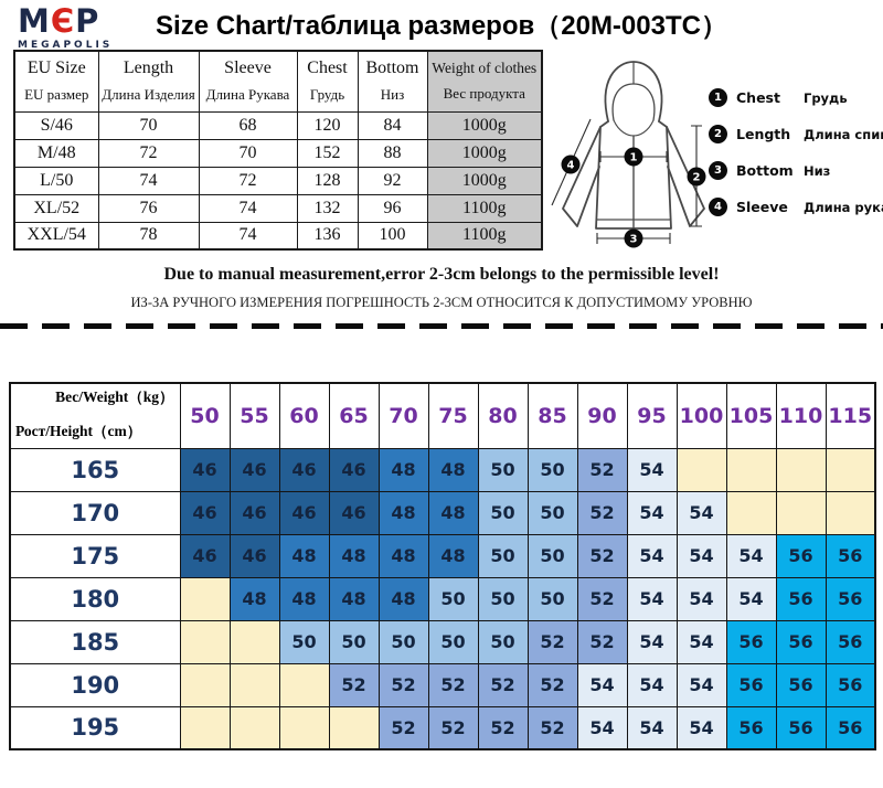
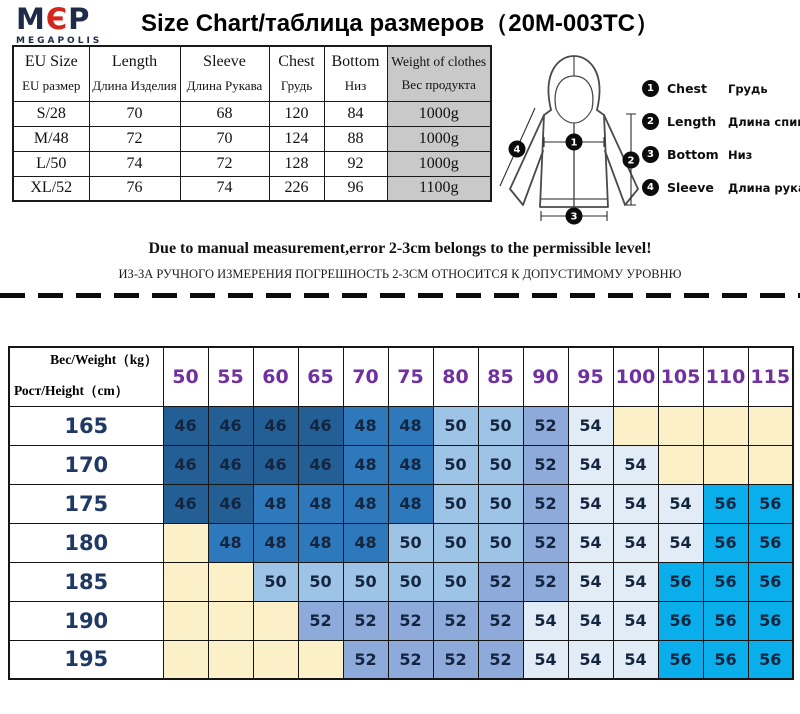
  MЄP
  MEGAPOLIS
  Size Chart/таблица размеров（20M-003TC）
  EU SizeEU размер	LengthДлина Изделия	SleeveДлина Рукава	ChestГрудь	BottomНиз	Weight of clothesВес продукта
- S/46	70	68	120	84	1000g
+ S/28	70	68	120	84	1000g
- M/48	72	70	152	88	1000g
+ M/48	72	70	124	88	1000g
  L/50	74	72	128	92	1000g
- XL/52	76	74	132	96	1100g
+ XL/52	76	74	226	96	1100g
- XXL/54	78	74	136	100	1100g
  1
  2
  3
  4
  1
  Chest
  Грудь
  2
  Length
  Длина спи
  3
  Bottom
  Низ
  4
  Sleeve
  Длина рук
  Due to manual measurement,error 2-3cm belongs to the permissible level!
  ИЗ-ЗА РУЧНОГО ИЗМЕРЕНИЯ ПОГРЕШНОСТЬ 2-3СМ ОТНОСИТСЯ К ДОПУСТИМОМУ УРОВНЮ
  Вес/Weight（kg）Рост/Height（cm）	50	55	60	65	70	75	80	85	90	95	100	105	110	115
  165	46	46	46	46	48	48	50	50	52	54
  170	46	46	46	46	48	48	50	50	52	54	54
  175	46	46	48	48	48	48	50	50	52	54	54	54	56	56
  180		48	48	48	48	50	50	50	52	54	54	54	56	56
  185			50	50	50	50	50	52	52	54	54	56	56	56
  190				52	52	52	52	52	54	54	54	56	56	56
  195					52	52	52	52	54	54	54	56	56	56
